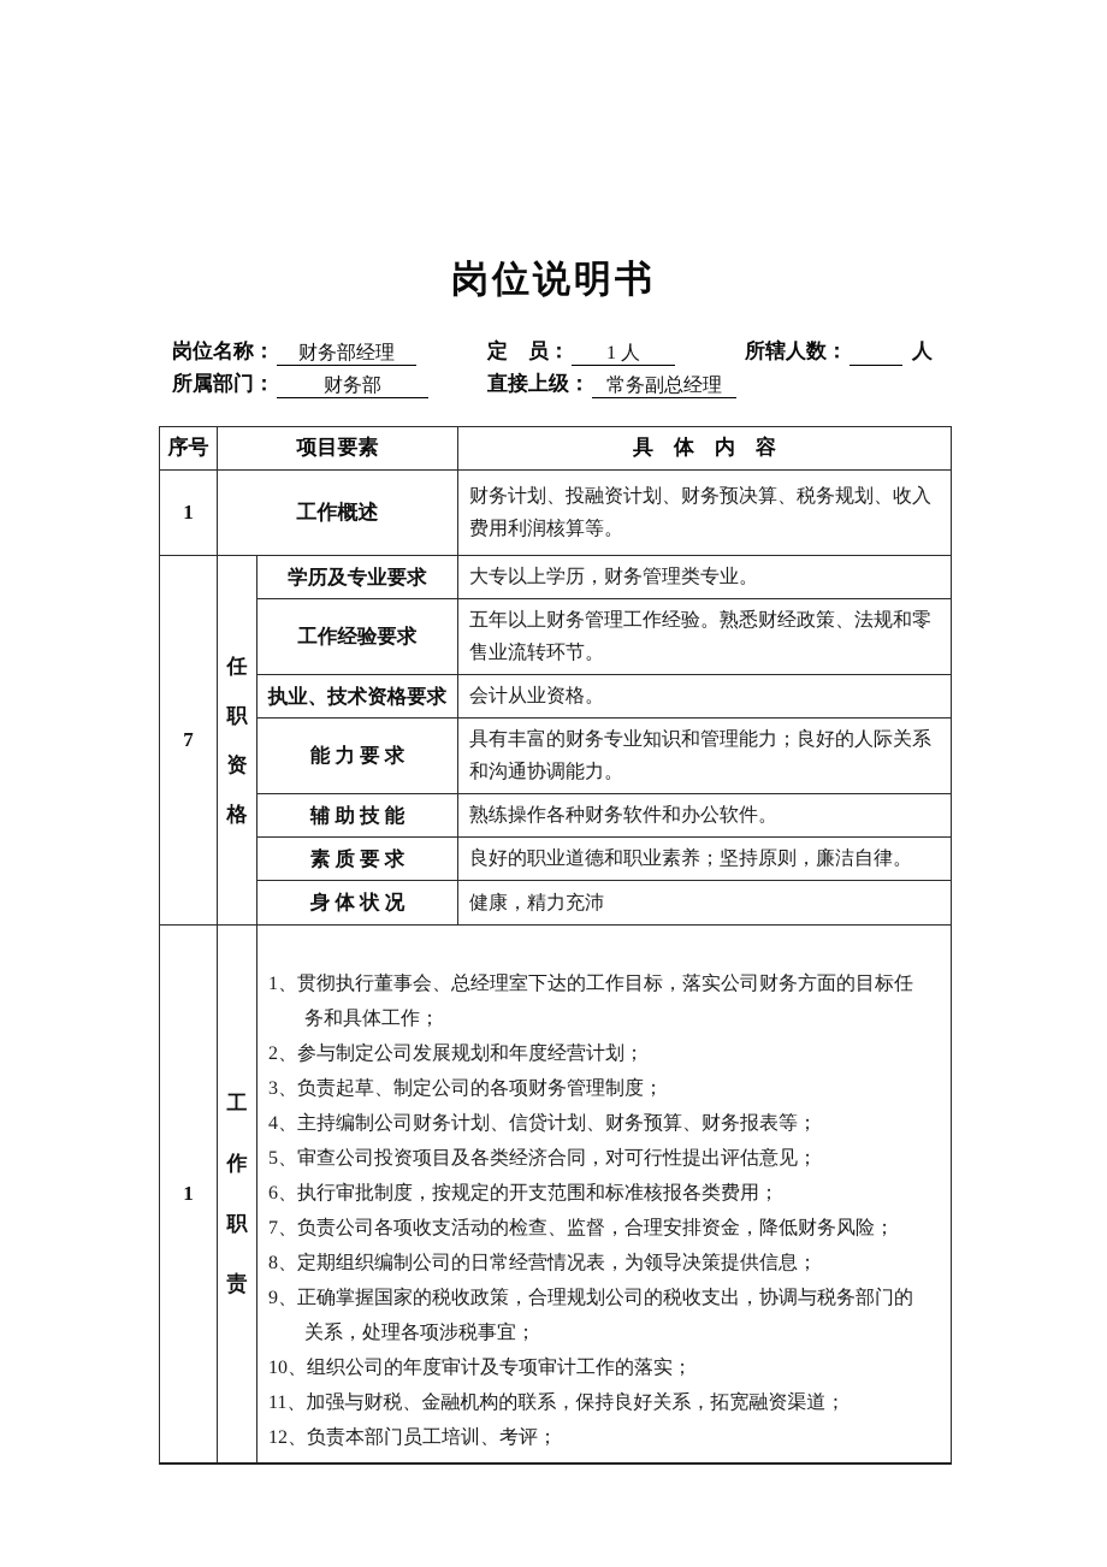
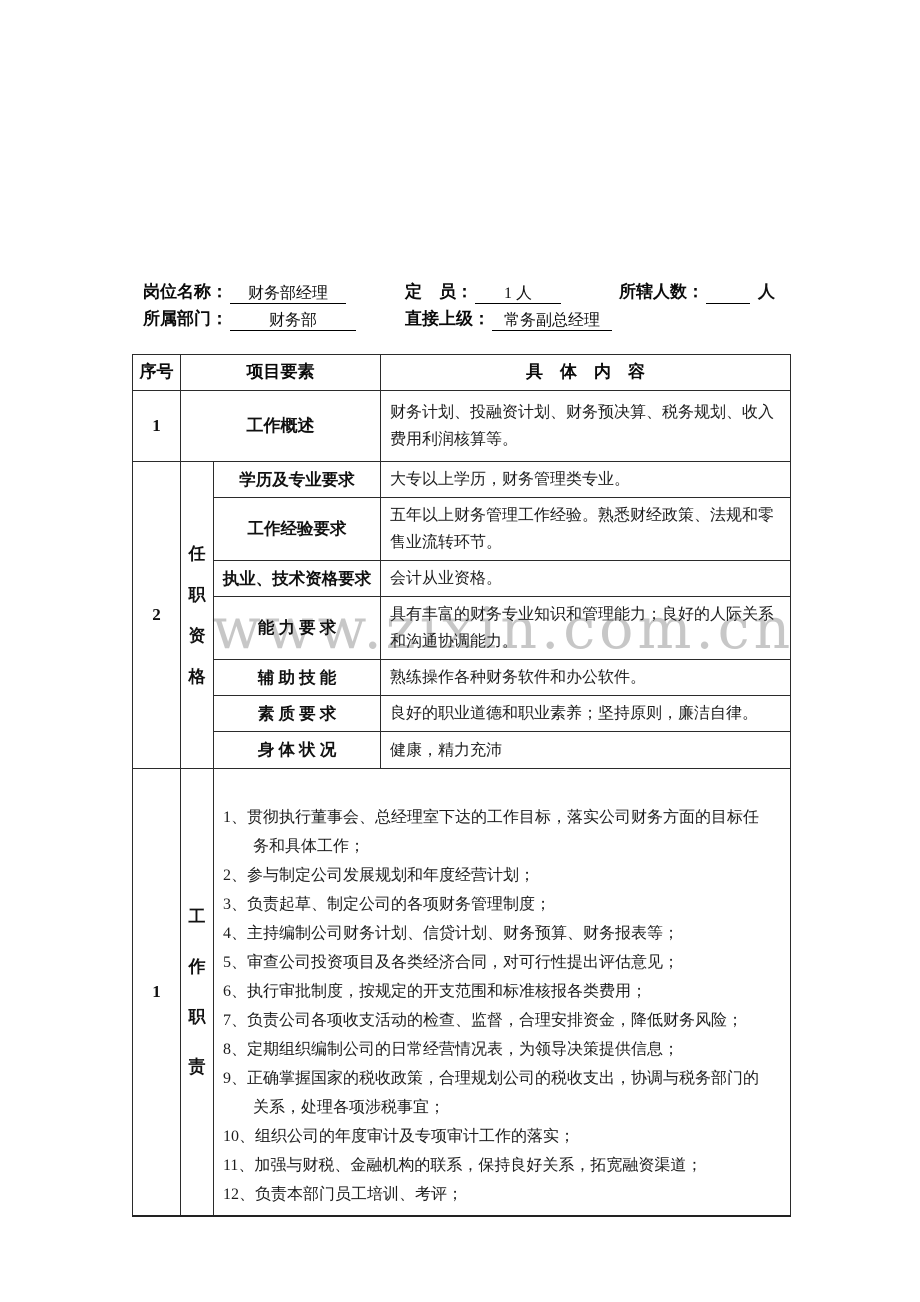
- 岗位说明书
  岗位名称： 财务部经理
  定 员： 1 人
  所辖人数： 人
  所属部门： 财务部
  直接上级： 常务副总经理
  序号	项目要素	具 体 内 容
  1	工作概述	财务计划、投融资计划、财务预决算、税务规划、收入费用利润核算等。
- 7	任职资格	学历及专业要求	大专以上学历，财务管理类专业。
+ 2	任职资格	学历及专业要求	大专以上学历，财务管理类专业。
  工作经验要求	五年以上财务管理工作经验。熟悉财经政策、法规和零售业流转环节。
  执业、技术资格要求	会计从业资格。
  能 力 要 求	具有丰富的财务专业知识和管理能力；良好的人际关系和沟通协调能力。
  辅 助 技 能	熟练操作各种财务软件和办公软件。
  素 质 要 求	良好的职业道德和职业素养；坚持原则，廉洁自律。
  身 体 状 况	健康，精力充沛
  1	工作职责	1、贯彻执行董事会、总经理室下达的工作目标，落实公司财务方面的目标任务和具体工作； 2、参与制定公司发展规划和年度经营计划； 3、负责起草、制定公司的各项财务管理制度； 4、主持编制公司财务计划、信贷计划、财务预算、财务报表等； 5、审查公司投资项目及各类经济合同，对可行性提出评估意见； 6、执行审批制度，按规定的开支范围和标准核报各类费用； 7、负责公司各项收支活动的检查、监督，合理安排资金，降低财务风险； 8、定期组织编制公司的日常经营情况表，为领导决策提供信息； 9、正确掌握国家的税收政策，合理规划公司的税收支出，协调与税务部门的关系，处理各项涉税事宜； 10、组织公司的年度审计及专项审计工作的落实； 11、加强与财税、金融机构的联系，保持良好关系，拓宽融资渠道； 12、负责本部门员工培训、考评；
+ www.zixin.com.cn
